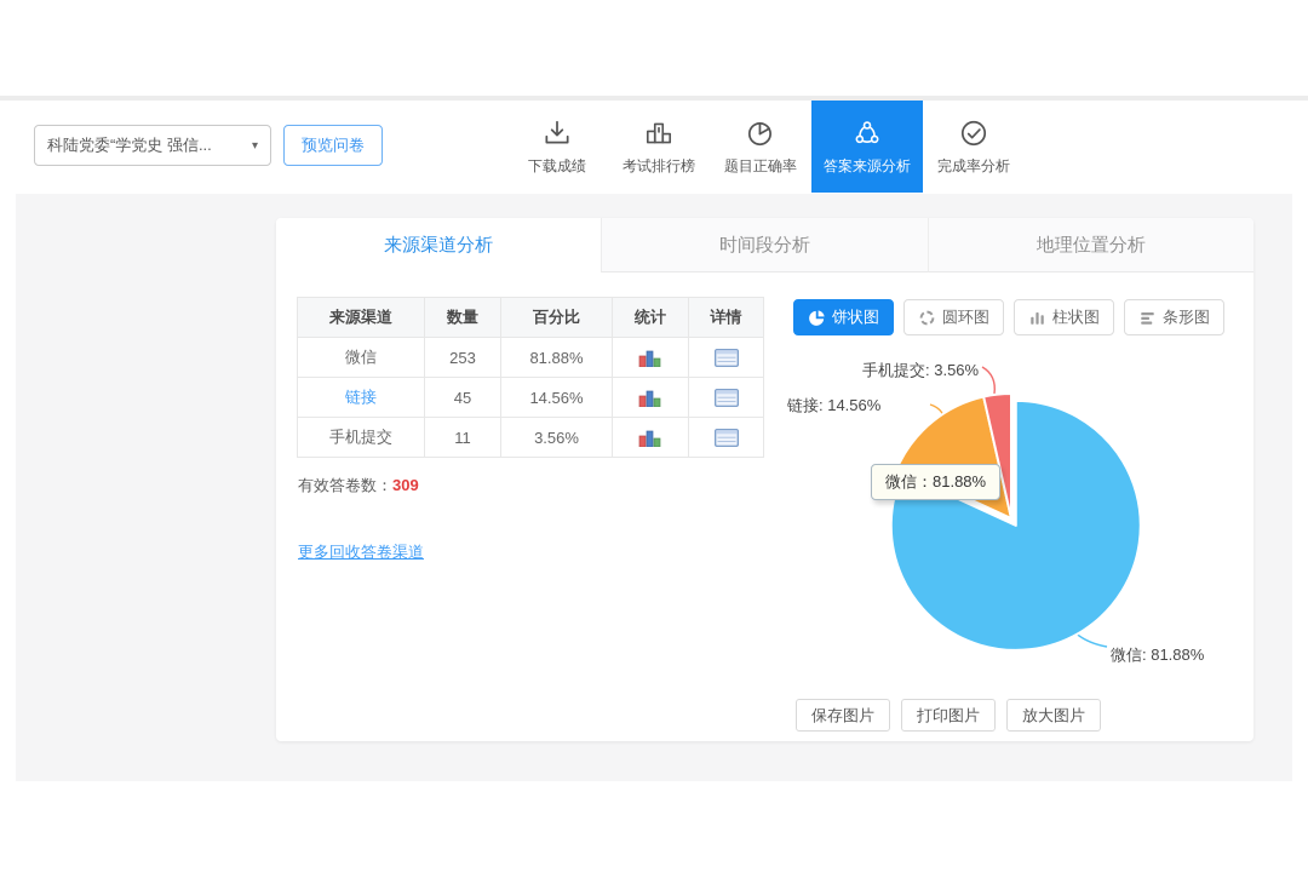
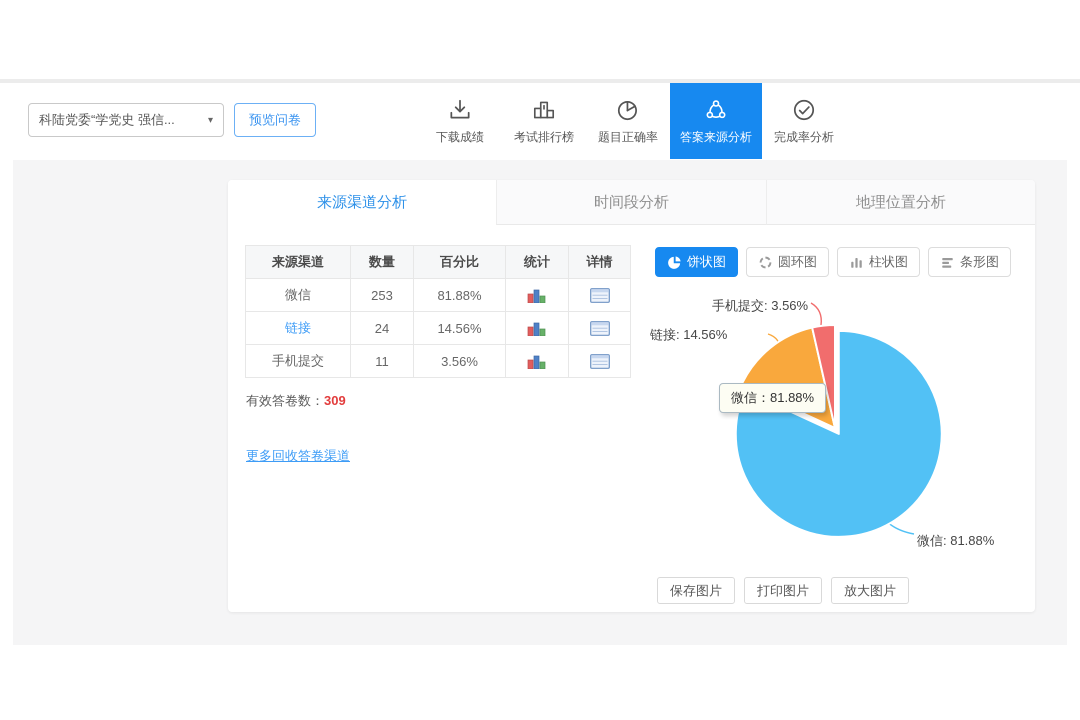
  科陆党委“学党史 强信...
  ▾
  预览问卷
  下载成绩
  考试排行榜
  题目正确率
  答案来源分析
  完成率分析
  来源渠道分析
  时间段分析
  地理位置分析
  来源渠道	数量	百分比	统计	详情
  微信	253	81.88%
- 链接	45	14.56%
+ 链接	24	14.56%
  手机提交	11	3.56%
  有效答卷数：309
  更多回收答卷渠道
  饼状图
  圆环图
  柱状图
  条形图
  手机提交: 3.56%
  链接: 14.56%
  微信: 81.88%
  微信：81.88%
  保存图片
  打印图片
  放大图片
